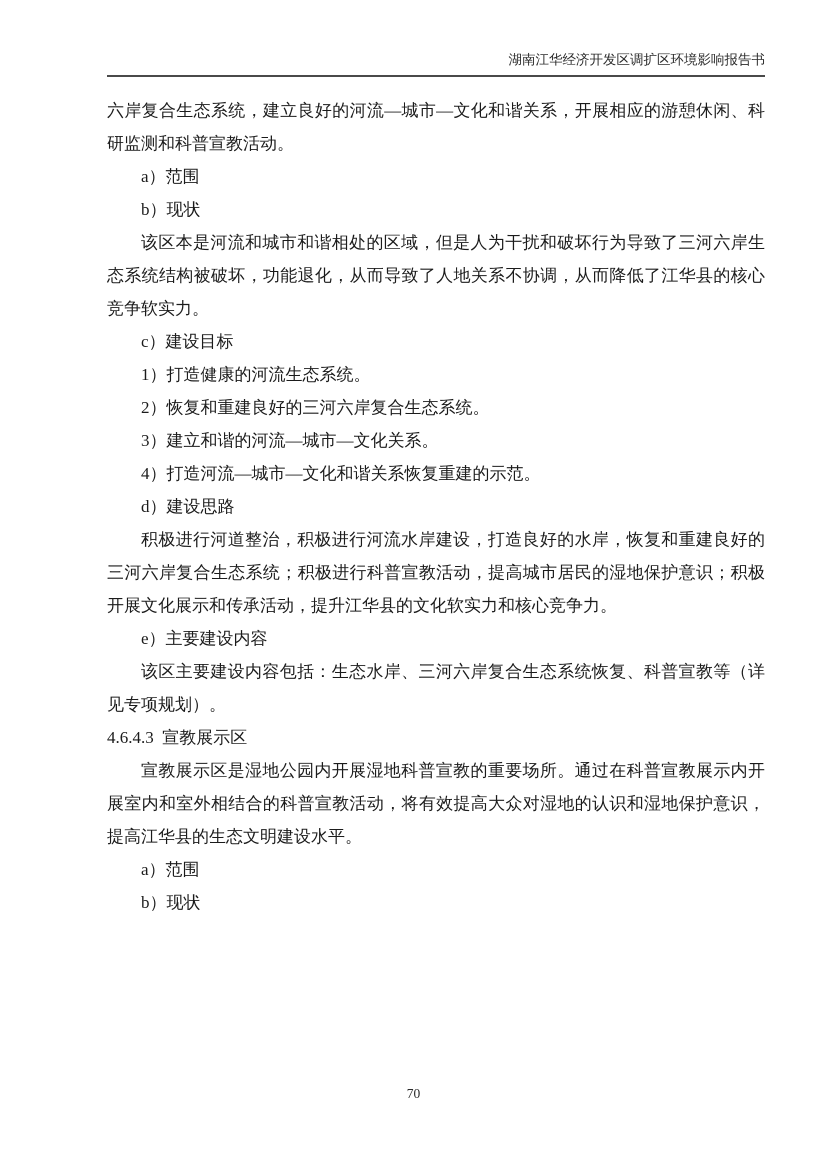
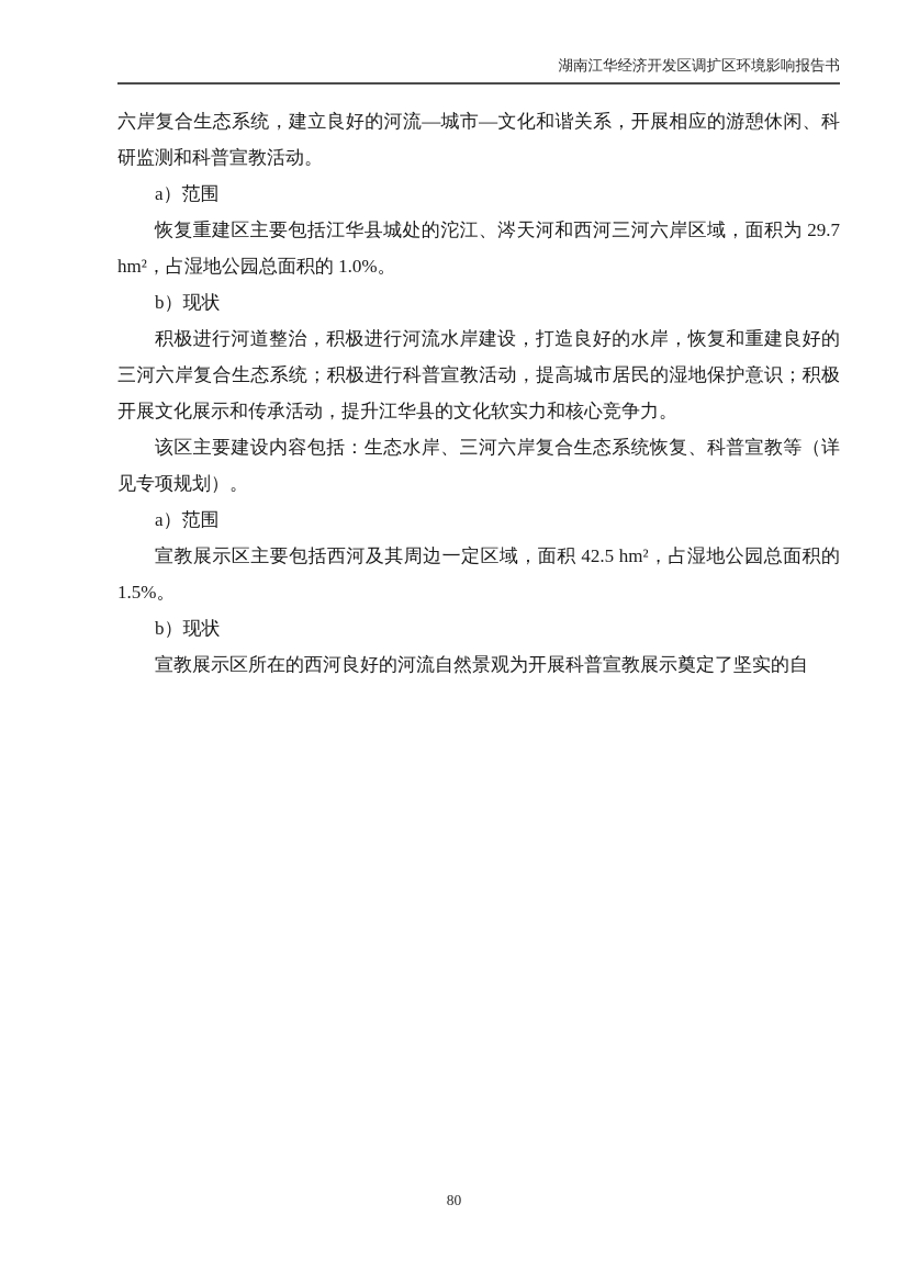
  湖南江华经济开发区调扩区环境影响报告书
  六岸复合生态系统，建立良好的河流—城市—文化和谐关系，开展相应的游憩休闲、科研监测和科普宣教活动。
  a）范围
+ 恢复重建区主要包括江华县城处的沱江、涔天河和西河三河六岸区域，面积为 29.7 hm²，占湿地公园总面积的 1.0%。
  b）现状
- 该区本是河流和城市和谐相处的区域，但是人为干扰和破坏行为导致了三河六岸生态系统结构被破坏，功能退化，从而导致了人地关系不协调，从而降低了江华县的核心竞争软实力。
- c）建设目标
- 1）打造健康的河流生态系统。
- 2）恢复和重建良好的三河六岸复合生态系统。
- 3）建立和谐的河流—城市—文化关系。
- 4）打造河流—城市—文化和谐关系恢复重建的示范。
- d）建设思路
  积极进行河道整治，积极进行河流水岸建设，打造良好的水岸，恢复和重建良好的三河六岸复合生态系统；积极进行科普宣教活动，提高城市居民的湿地保护意识；积极开展文化展示和传承活动，提升江华县的文化软实力和核心竞争力。
- e）主要建设内容
  该区主要建设内容包括：生态水岸、三河六岸复合生态系统恢复、科普宣教等（详见专项规划）。
- 4.6.4.3 宣教展示区
- 宣教展示区是湿地公园内开展湿地科普宣教的重要场所。通过在科普宣教展示内开展室内和室外相结合的科普宣教活动，将有效提高大众对湿地的认识和湿地保护意识，提高江华县的生态文明建设水平。
  a）范围
+ 宣教展示区主要包括西河及其周边一定区域，面积 42.5 hm²，占湿地公园总面积的 1.5%。
  b）现状
+ 宣教展示区所在的西河良好的河流自然景观为开展科普宣教展示奠定了坚实的自
- 70
+ 80
